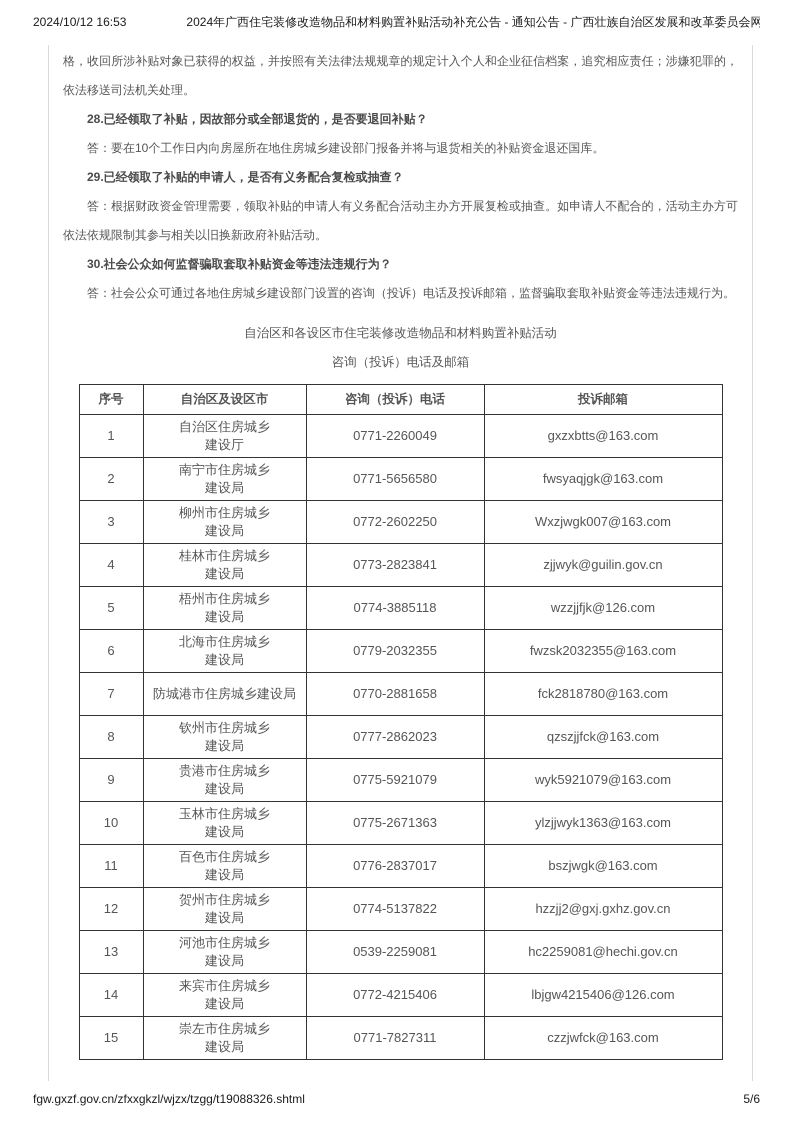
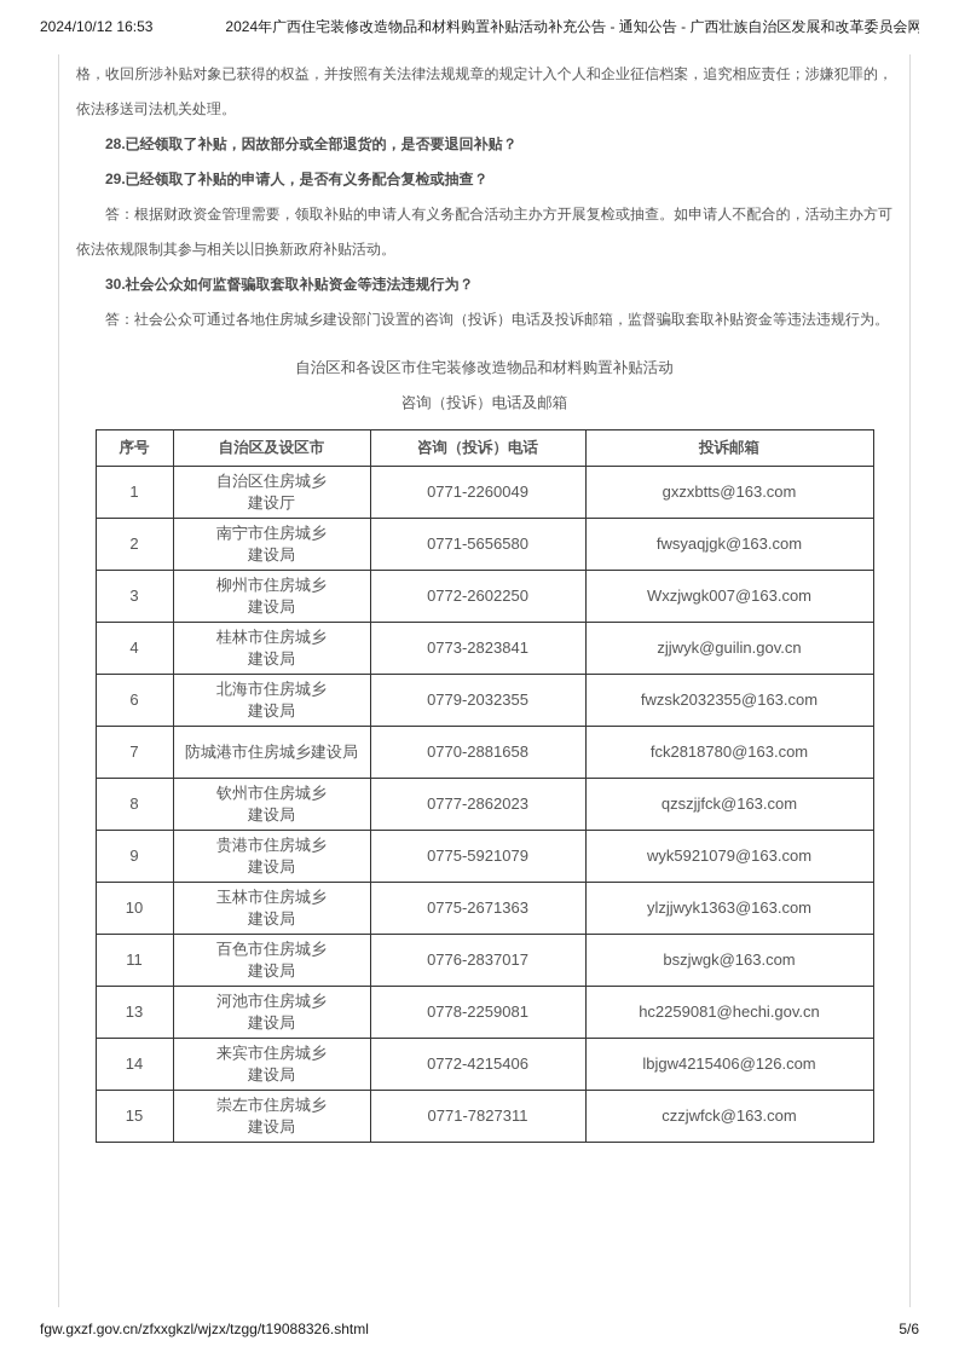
  2024/10/12 16:53
  2024年广西住宅装修改造物品和材料购置补贴活动补充公告 - 通知公告 - 广西壮族自治区发展和改革委员会网
  格，收回所涉补贴对象已获得的权益，并按照有关法律法规规章的规定计入个人和企业征信档案，追究相应责任；涉嫌犯罪的，依法移送司法机关处理。
  28.已经领取了补贴，因故部分或全部退货的，是否要退回补贴？
- 答：要在10个工作日内向房屋所在地住房城乡建设部门报备并将与退货相关的补贴资金退还国库。
  29.已经领取了补贴的申请人，是否有义务配合复检或抽查？
  答：根据财政资金管理需要，领取补贴的申请人有义务配合活动主办方开展复检或抽查。如申请人不配合的，活动主办方可依法依规限制其参与相关以旧换新政府补贴活动。
  30.社会公众如何监督骗取套取补贴资金等违法违规行为？
  答：社会公众可通过各地住房城乡建设部门设置的咨询（投诉）电话及投诉邮箱，监督骗取套取补贴资金等违法违规行为。
  自治区和各设区市住宅装修改造物品和材料购置补贴活动
  咨询（投诉）电话及邮箱
  序号	自治区及设区市	咨询（投诉）电话	投诉邮箱
  1	自治区住房城乡 建设厅	0771-2260049	gxzxbtts@163.com
  2	南宁市住房城乡 建设局	0771-5656580	fwsyaqjgk@163.com
  3	柳州市住房城乡 建设局	0772-2602250	Wxzjwgk007@163.com
  4	桂林市住房城乡 建设局	0773-2823841	zjjwyk@guilin.gov.cn
- 5	梧州市住房城乡 建设局	0774-3885118	wzzjjfjk@126.com
  6	北海市住房城乡 建设局	0779-2032355	fwzsk2032355@163.com
  7	防城港市住房城乡建设局	0770-2881658	fck2818780@163.com
  8	钦州市住房城乡 建设局	0777-2862023	qzszjjfck@163.com
  9	贵港市住房城乡 建设局	0775-5921079	wyk5921079@163.com
  10	玉林市住房城乡 建设局	0775-2671363	ylzjjwyk1363@163.com
  11	百色市住房城乡 建设局	0776-2837017	bszjwgk@163.com
- 12	贺州市住房城乡 建设局	0774-5137822	hzzjj2@gxj.gxhz.gov.cn
- 13	河池市住房城乡 建设局	0539-2259081	hc2259081@hechi.gov.cn
+ 13	河池市住房城乡 建设局	0778-2259081	hc2259081@hechi.gov.cn
  14	来宾市住房城乡 建设局	0772-4215406	lbjgw4215406@126.com
  15	崇左市住房城乡 建设局	0771-7827311	czzjwfck@163.com
  fgw.gxzf.gov.cn/zfxxgkzl/wjzx/tzgg/t19088326.shtml
  5/6
